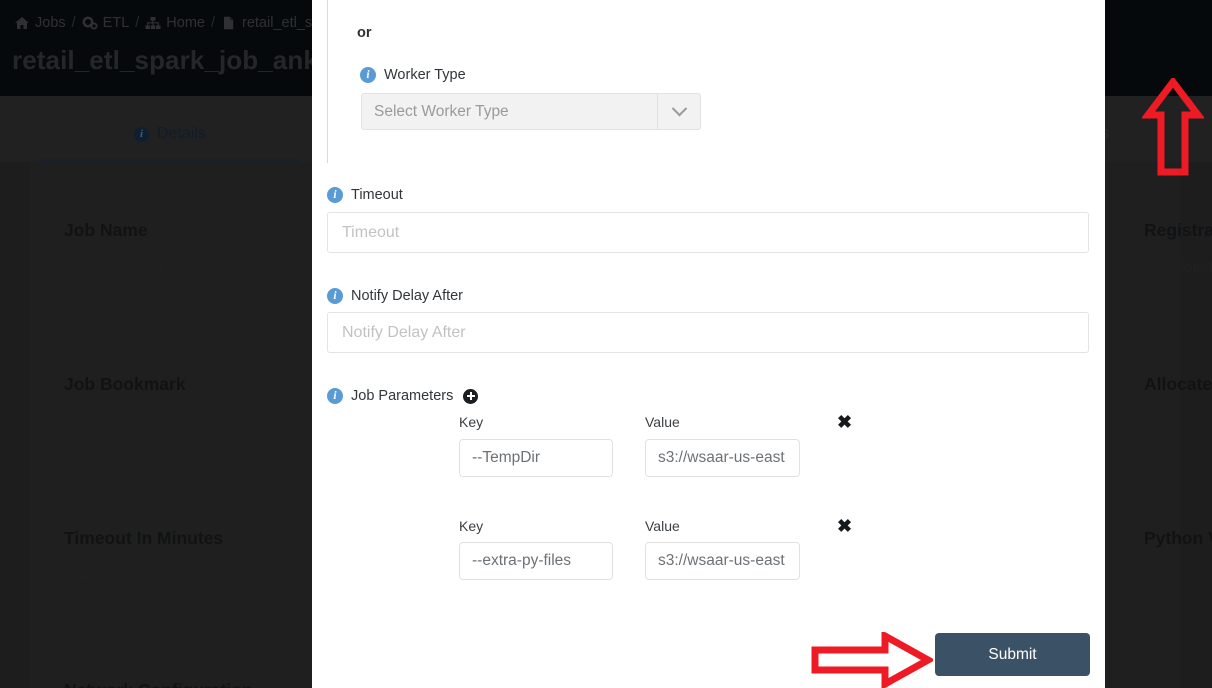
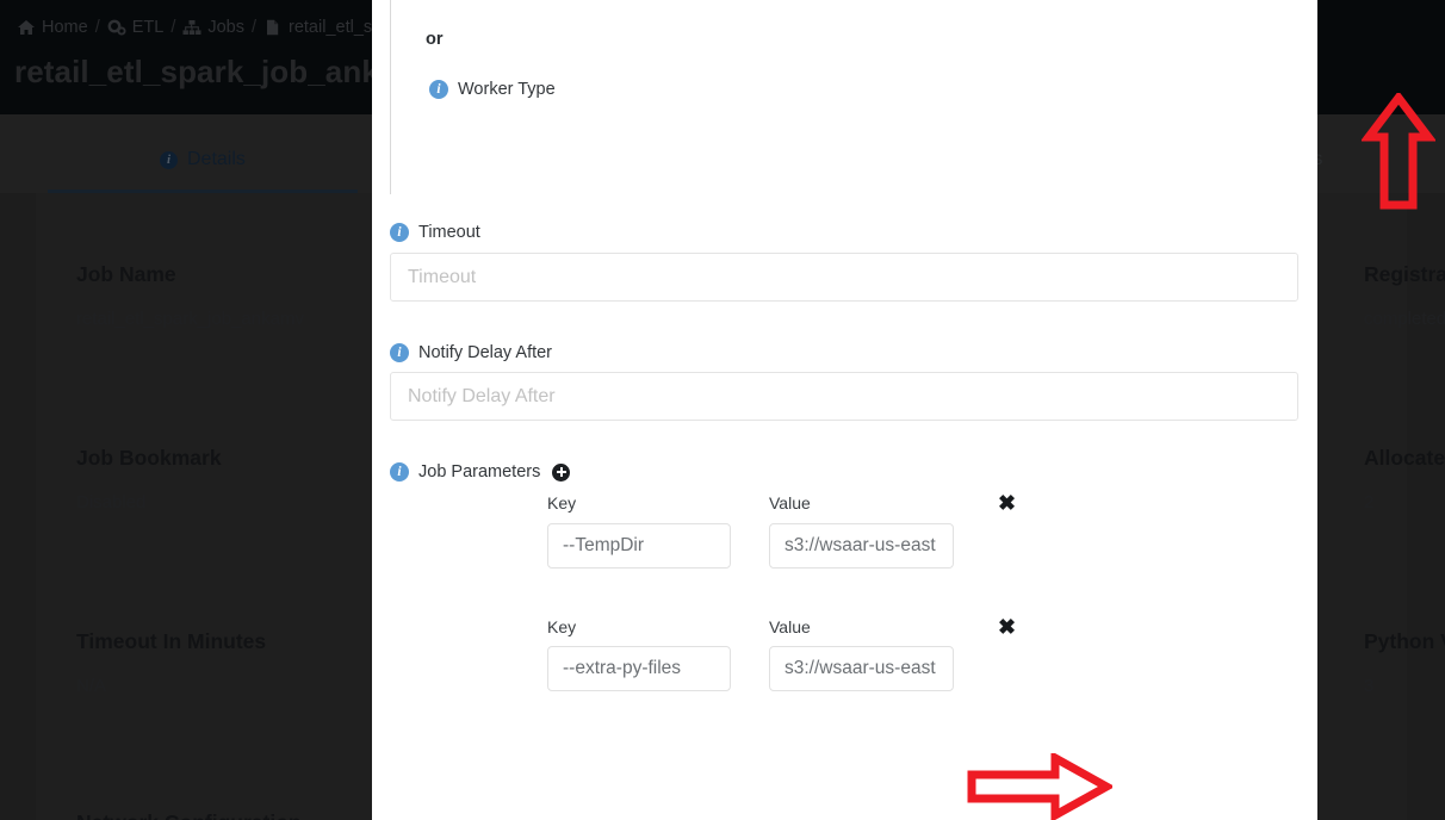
- Jobs
+ Home
  /
  ETL
  /
- Home
+ Jobs
  /
  retail_etl_s
  retail_etl_spark_job_ank
  i
  or
  i
  Worker Type
- Select Worker Type
  i
  Timeout
  Timeout
  i
  Notify Delay After
  Notify Delay After
  i
  Job Parameters
  Key
  Value
  --TempDir
  s3://wsaar-us-east
  ✖
  Key
  Value
  --extra-py-files
  s3://wsaar-us-east
  ✖
- Submit
